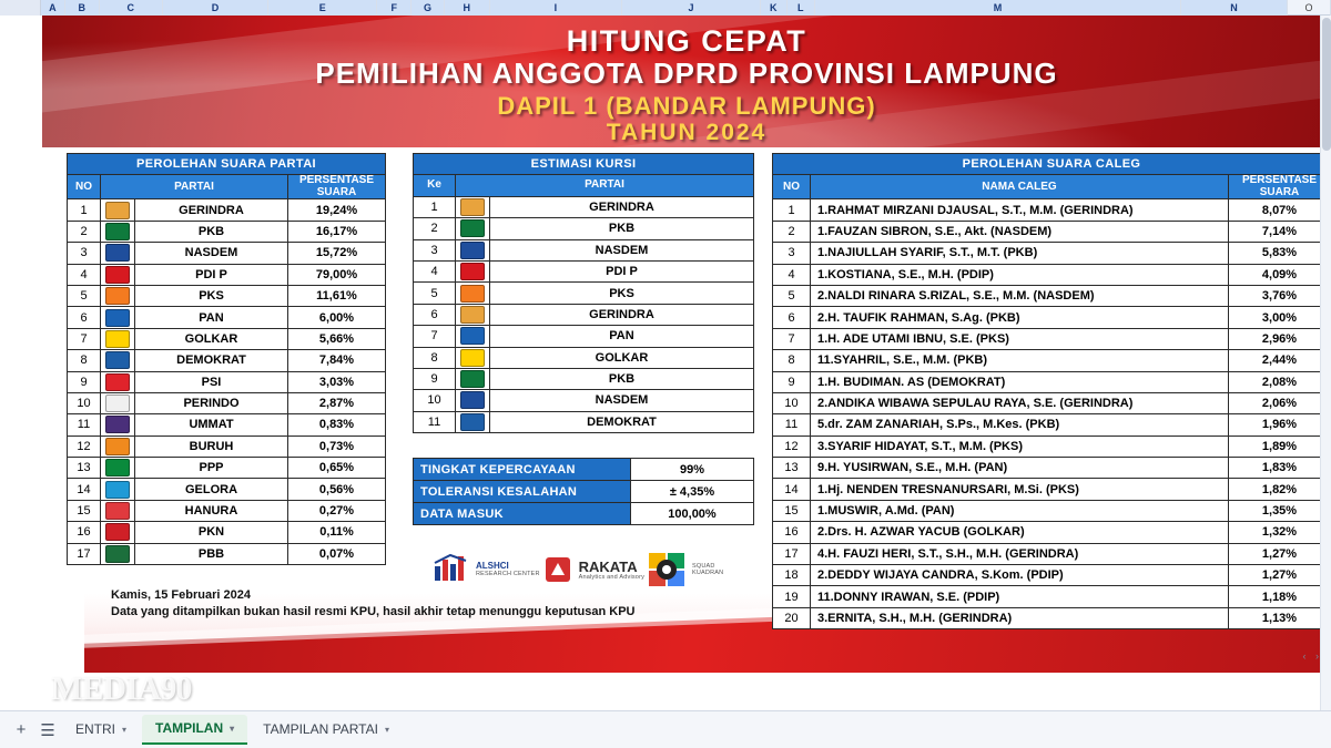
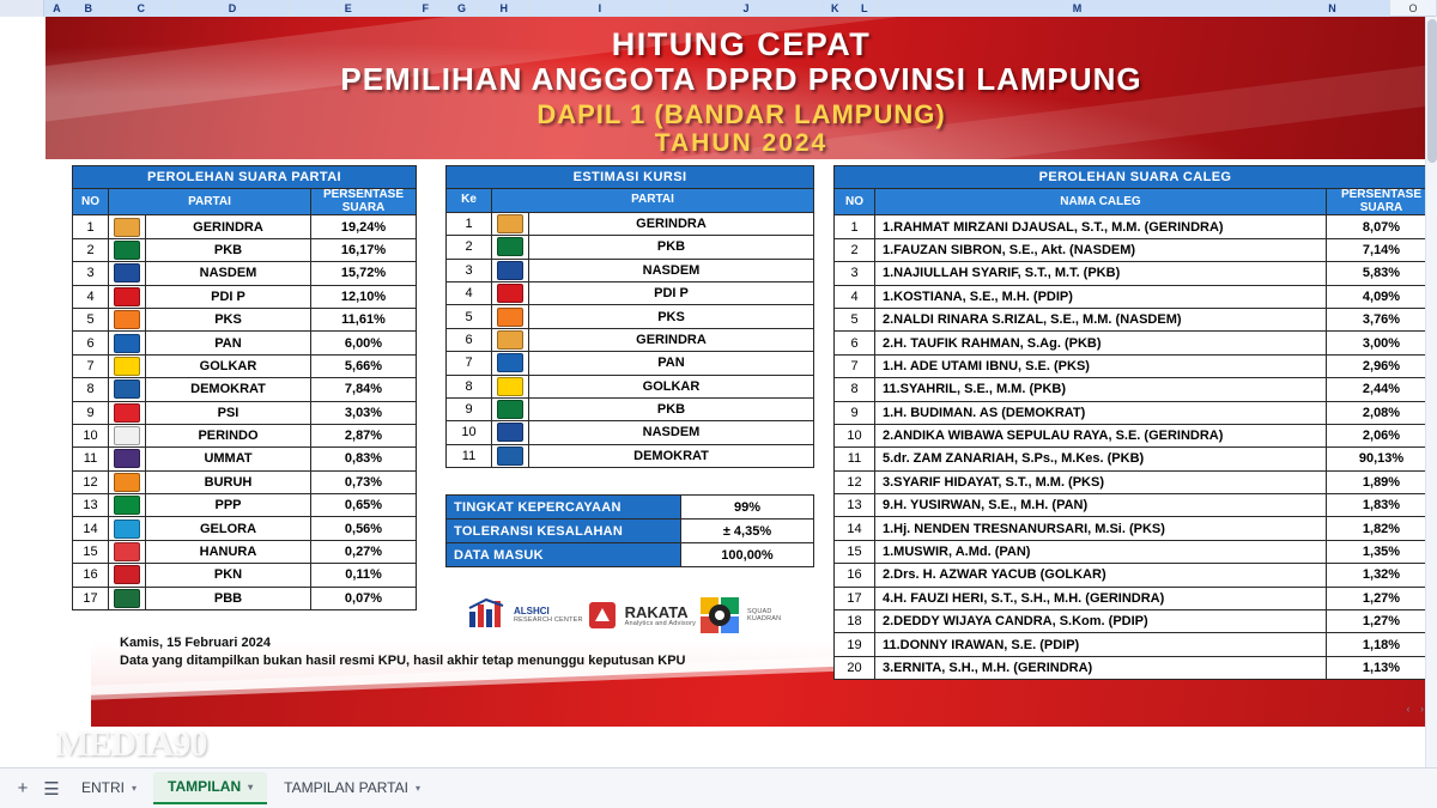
  A
  B
  C
  D
  E
  F
  G
  H
  I
  J
  K
  L
  M
  N
  O
  HITUNG CEPAT
  PEMILIHAN ANGGOTA DPRD PROVINSI LAMPUNG
  DAPIL 1 (BANDAR LAMPUNG)
  TAHUN 2024
  PEROLEHAN SUARA PARTAI
  NO	PARTAI	PERSENTASE SUARA
  1		GERINDRA	19,24%
  2		PKB	16,17%
  3		NASDEM	15,72%
- 4		PDI P	79,00%
+ 4		PDI P	12,10%
  5		PKS	11,61%
  6		PAN	6,00%
  7		GOLKAR	5,66%
  8		DEMOKRAT	7,84%
  9		PSI	3,03%
  10		PERINDO	2,87%
  11		UMMAT	0,83%
  12		BURUH	0,73%
  13		PPP	0,65%
  14		GELORA	0,56%
  15		HANURA	0,27%
  16		PKN	0,11%
  17		PBB	0,07%
  ESTIMASI KURSI
  Ke	PARTAI
  1		GERINDRA
  2		PKB
  3		NASDEM
  4		PDI P
  5		PKS
  6		GERINDRA
  7		PAN
  8		GOLKAR
  9		PKB
  10		NASDEM
  11		DEMOKRAT
  TINGKAT KEPERCAYAAN	99%
  TOLERANSI KESALAHAN	± 4,35%
  DATA MASUK	100,00%
  ALSHCI
  RAKATA
  Kamis, 15 Februari 2024
  Data yang ditampilkan bukan hasil resmi KPU, hasil akhir tetap menunggu keputusan KPU
  PEROLEHAN SUARA CALEG
  NO	NAMA CALEG	PERSENTASE SUARA
  1	1.RAHMAT MIRZANI DJAUSAL, S.T., M.M. (GERINDRA)	8,07%
  2	1.FAUZAN SIBRON, S.E., Akt. (NASDEM)	7,14%
  3	1.NAJIULLAH SYARIF, S.T., M.T. (PKB)	5,83%
  4	1.KOSTIANA, S.E., M.H. (PDIP)	4,09%
  5	2.NALDI RINARA S.RIZAL, S.E., M.M. (NASDEM)	3,76%
  6	2.H. TAUFIK RAHMAN, S.Ag. (PKB)	3,00%
  7	1.H. ADE UTAMI IBNU, S.E. (PKS)	2,96%
  8	11.SYAHRIL, S.E., M.M. (PKB)	2,44%
  9	1.H. BUDIMAN. AS (DEMOKRAT)	2,08%
  10	2.ANDIKA WIBAWA SEPULAU RAYA, S.E. (GERINDRA)	2,06%
- 11	5.dr. ZAM ZANARIAH, S.Ps., M.Kes. (PKB)	1,96%
+ 11	5.dr. ZAM ZANARIAH, S.Ps., M.Kes. (PKB)	90,13%
  12	3.SYARIF HIDAYAT, S.T., M.M. (PKS)	1,89%
  13	9.H. YUSIRWAN, S.E., M.H. (PAN)	1,83%
  14	1.Hj. NENDEN TRESNANURSARI, M.Si. (PKS)	1,82%
  15	1.MUSWIR, A.Md. (PAN)	1,35%
  16	2.Drs. H. AZWAR YACUB (GOLKAR)	1,32%
  17	4.H. FAUZI HERI, S.T., S.H., M.H. (GERINDRA)	1,27%
  18	2.DEDDY WIJAYA CANDRA, S.Kom. (PDIP)	1,27%
  19	11.DONNY IRAWAN, S.E. (PDIP)	1,18%
  20	3.ERNITA, S.H., M.H. (GERINDRA)	1,13%
  MEDIA90
  ‹ ›
  +
  ☰
  ENTRI
  ▾
  TAMPILAN
  ▾
  TAMPILAN PARTAI
  ▾
